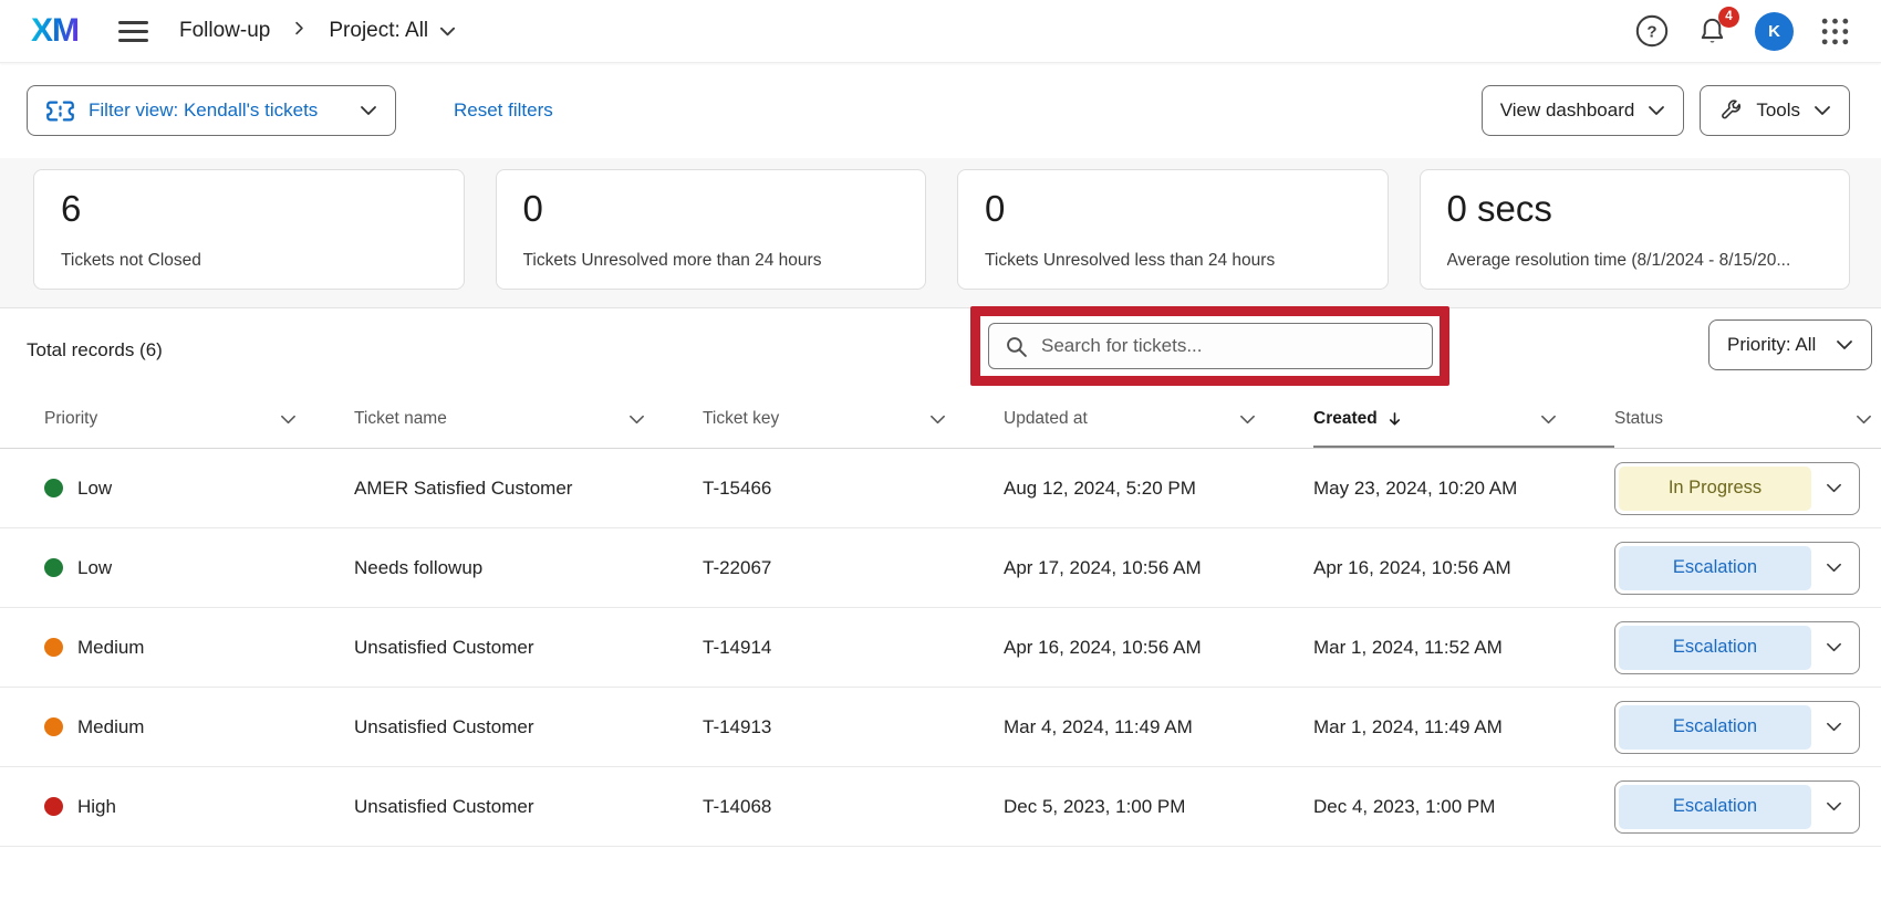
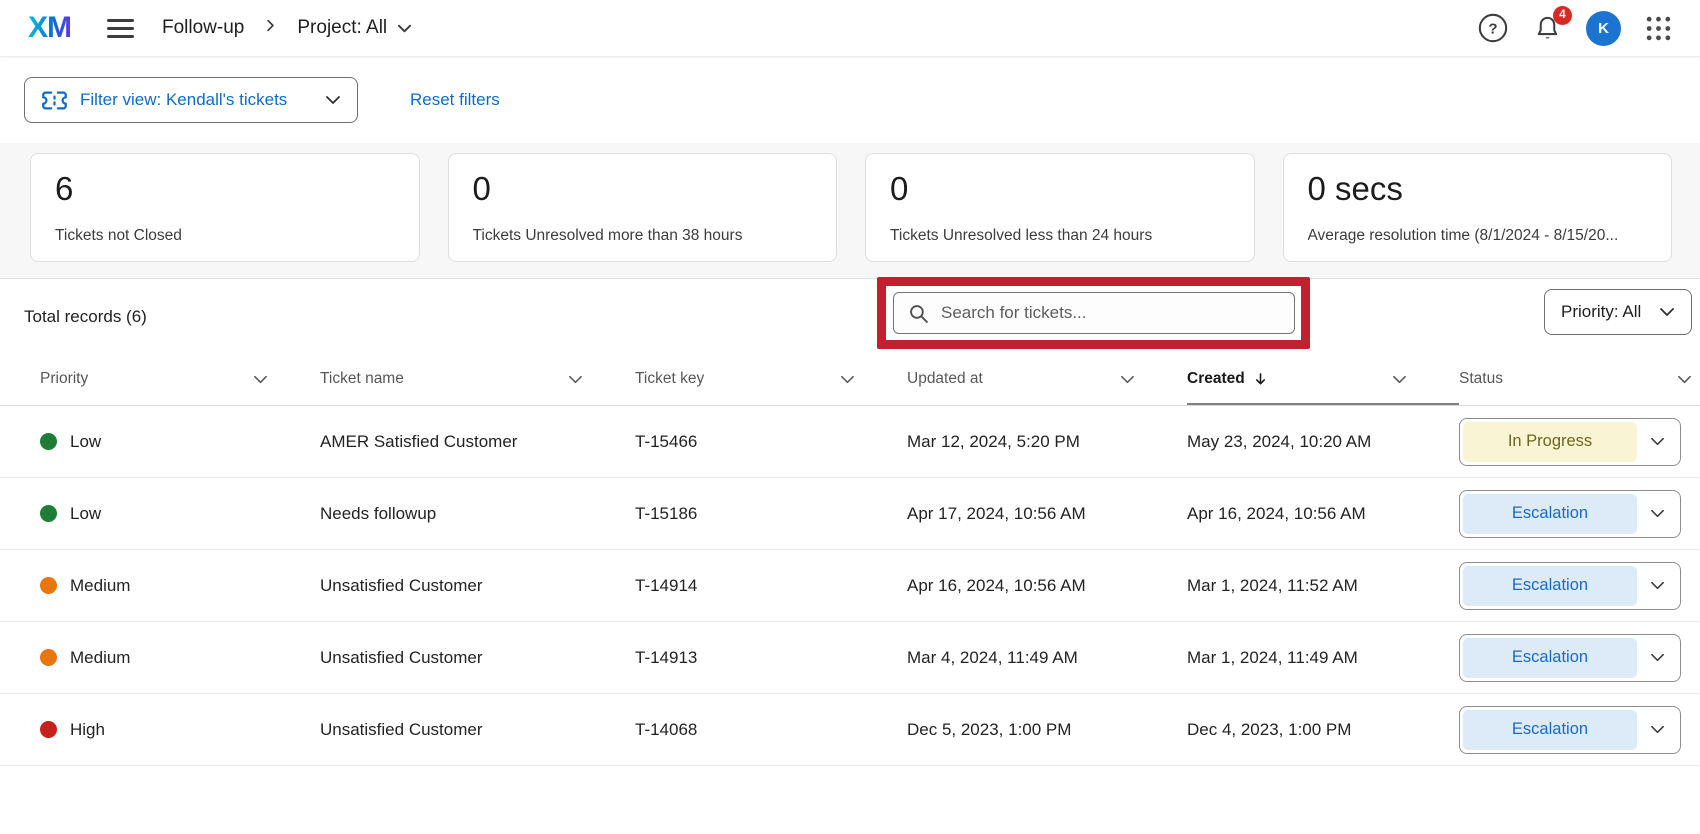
  XM
  Follow-up
  Project: All
  ?
  4
  K
  Filter view: Kendall's tickets
  Reset filters
- View dashboard
- Tools
  6
  Tickets not Closed
  0
- Tickets Unresolved more than 24 hours
+ Tickets Unresolved more than 38 hours
  0
  Tickets Unresolved less than 24 hours
  0 secs
  Average resolution time (8/1/2024 - 8/15/20...
  Total records (6)
  Search for tickets...
  Priority: All
  Priority
  Ticket name
  Ticket key
  Updated at
  Created
  Status
  Low
  AMER Satisfied Customer
  T-15466
- Aug 12, 2024, 5:20 PM
+ Mar 12, 2024, 5:20 PM
  May 23, 2024, 10:20 AM
  In Progress
  Low
  Needs followup
- T-22067
+ T-15186
  Apr 17, 2024, 10:56 AM
  Apr 16, 2024, 10:56 AM
  Escalation
  Medium
  Unsatisfied Customer
  T-14914
  Apr 16, 2024, 10:56 AM
  Mar 1, 2024, 11:52 AM
  Escalation
  Medium
  Unsatisfied Customer
  T-14913
  Mar 4, 2024, 11:49 AM
  Mar 1, 2024, 11:49 AM
  Escalation
  High
  Unsatisfied Customer
  T-14068
  Dec 5, 2023, 1:00 PM
  Dec 4, 2023, 1:00 PM
  Escalation
